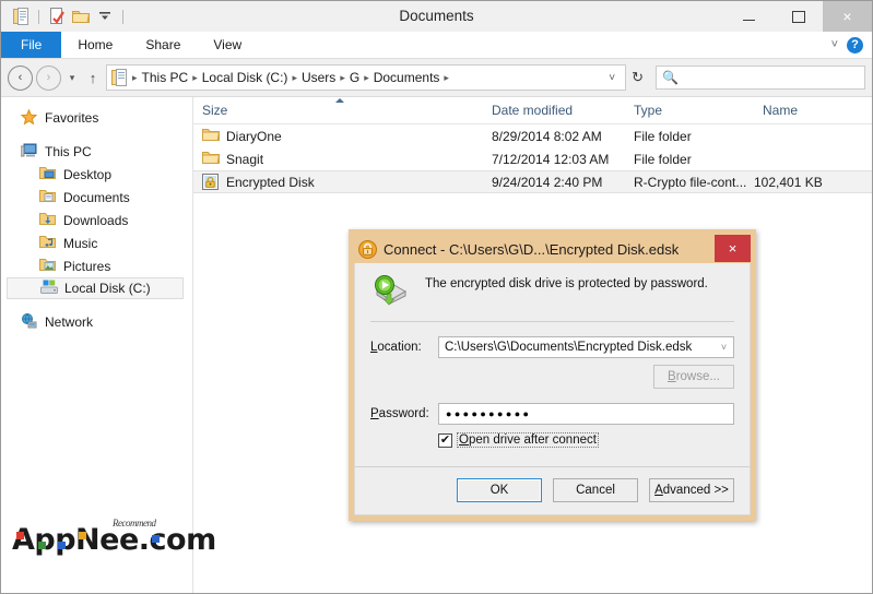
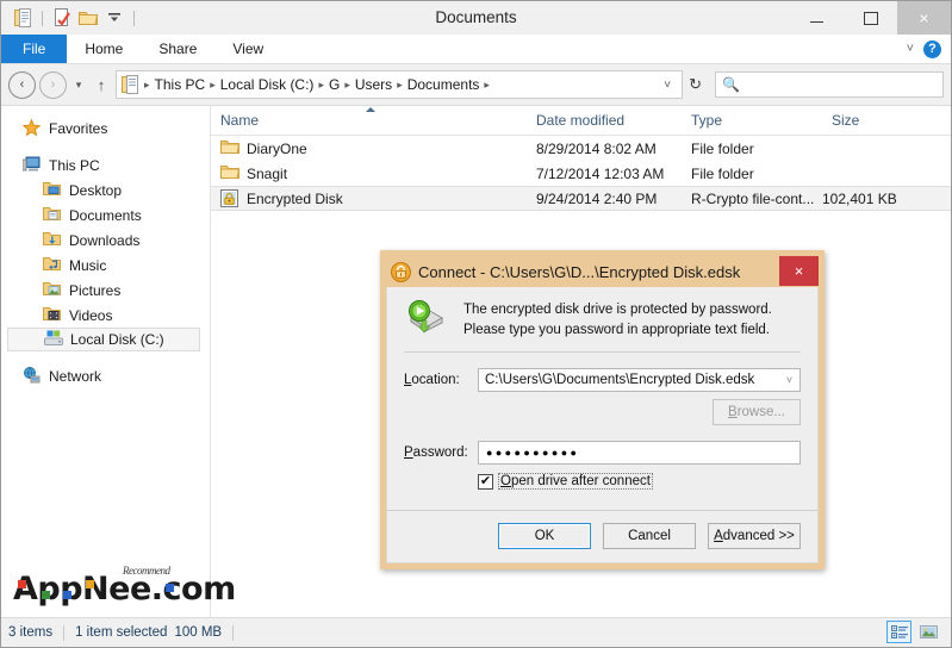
  Documents
  ×
  File
  Home
  Share
  View
  ˅
  ?
  ‹
  ›
  ▾
  ↑
  ▸
  This PC
  ▸
  Local Disk (C:)
  ▸
- Users
+ G
  ▸
- G
+ Users
  ▸
  Documents
  ▸
  ˅
  ↻
  🔍
  Favorites
  This PC
  Desktop
  Documents
  Downloads
  Music
  Pictures
+ Videos
  Local Disk (C:)
  Network
- Size
+ Name
  Date modified
  Type
- Name
+ Size
  DiaryOne
  8/29/2014 8:02 AM
  File folder
  Snagit
  7/12/2014 12:03 AM
  File folder
  Encrypted Disk
  9/24/2014 2:40 PM
  R-Crypto file-cont...
  102,401 KB
+ 3 items
+ 1 item selected
+ 100 MB
  AppNee.om
  Recommend
  Connect - C:\Users\G\D...\Encrypted Disk.edsk
  ×
  The encrypted disk drive is protected by password.
+ Please type you password in appropriate text field.
  Location:
  C:\Users\G\Documents\Encrypted Disk.edsk
  ˅
  B
  rowse...
  Password:
  ●●●●●●●●●●
  ✔
  Open drive after connect
  OK
  Cancel
  A
  dvanced >>
